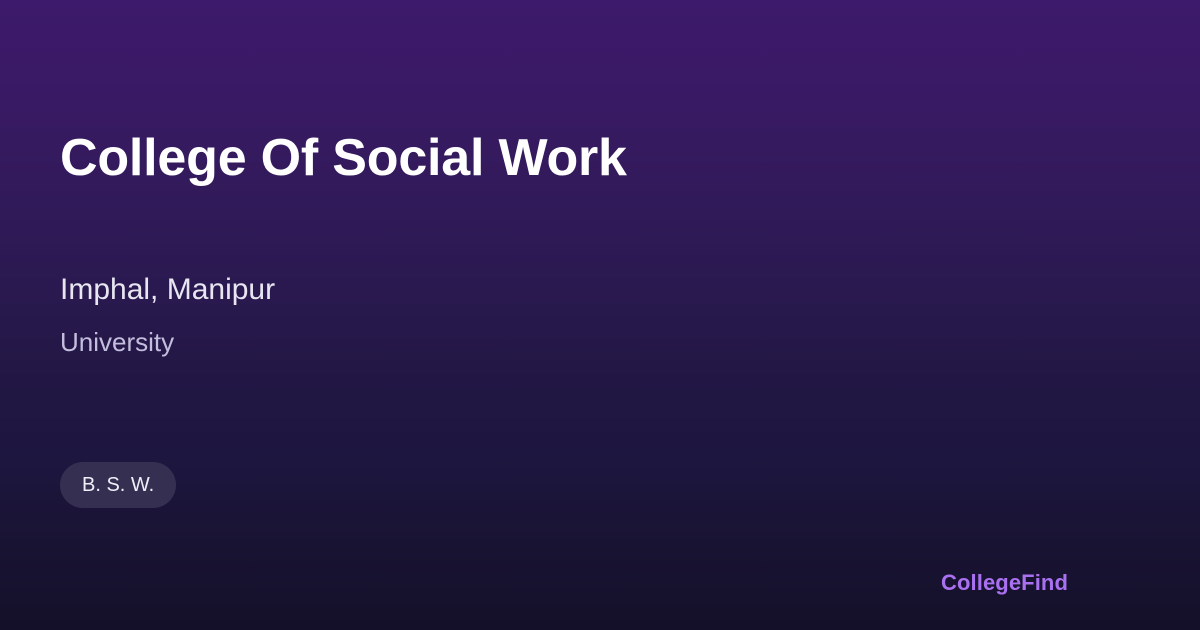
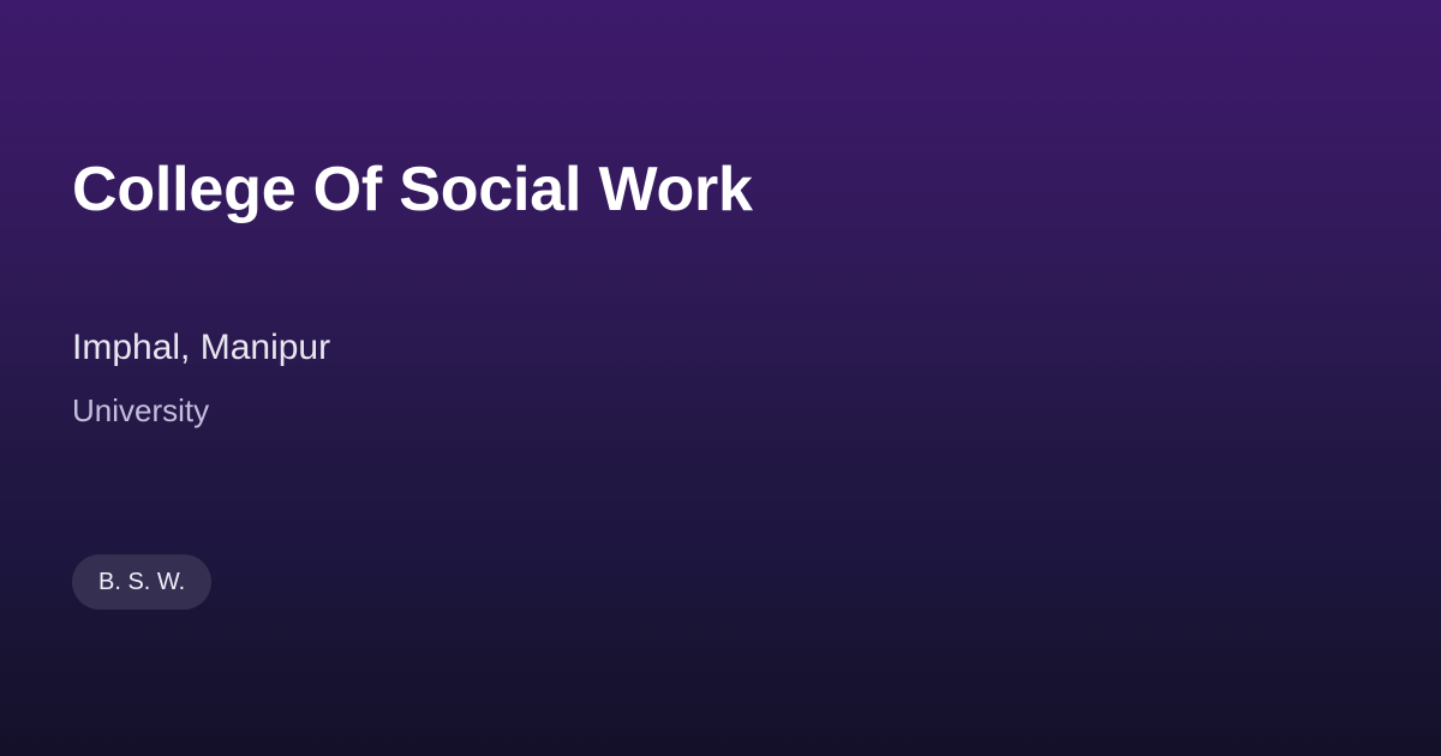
  College Of Social Work
  Imphal, Manipur
  University
  B. S. W.
- CollegeFind
